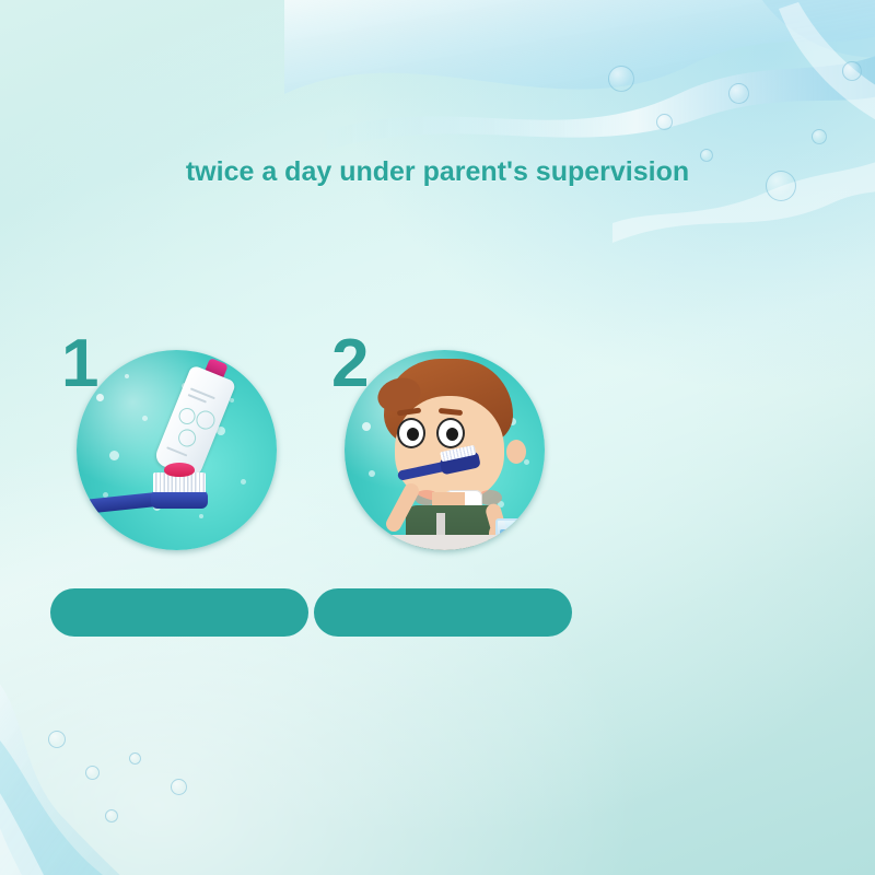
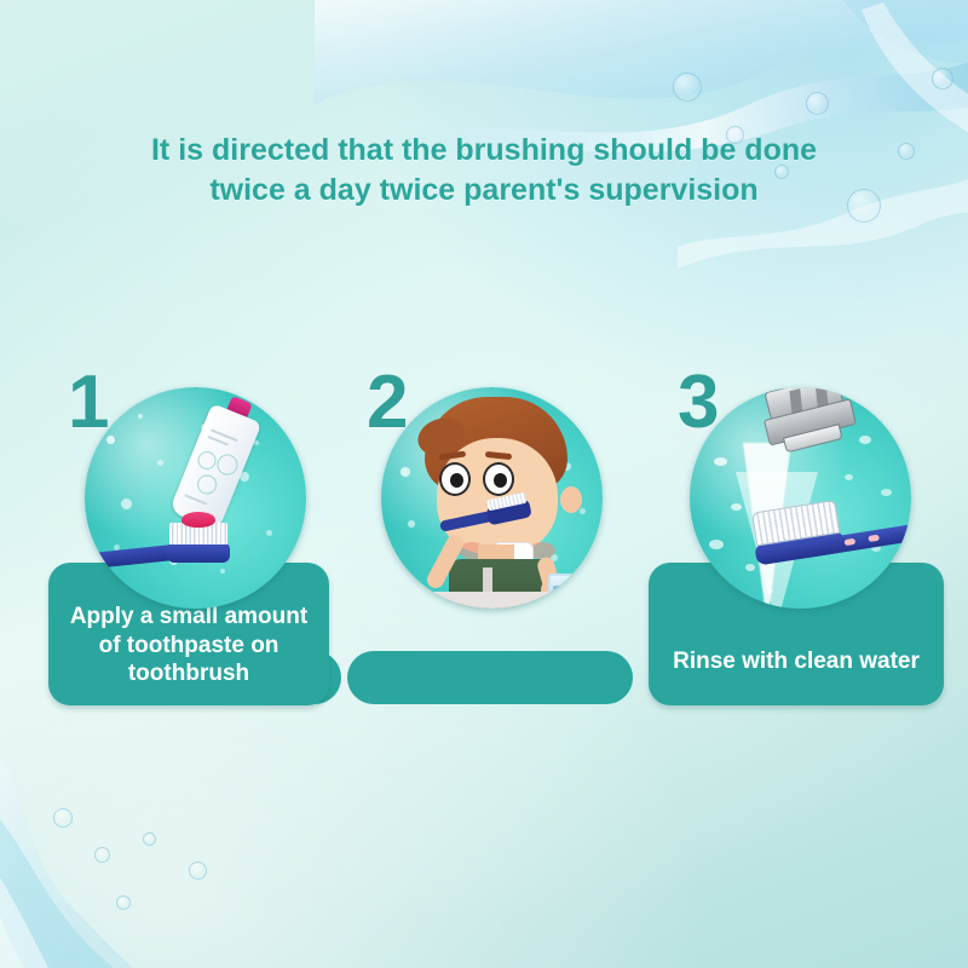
+ It is directed that the brushing should be done
- twice a day under parent's supervision
+ twice a day twice parent's supervision
  1
+ Apply a small amount of toothpaste on toothbrush
  2
+ 3
+ Rinse with clean water
